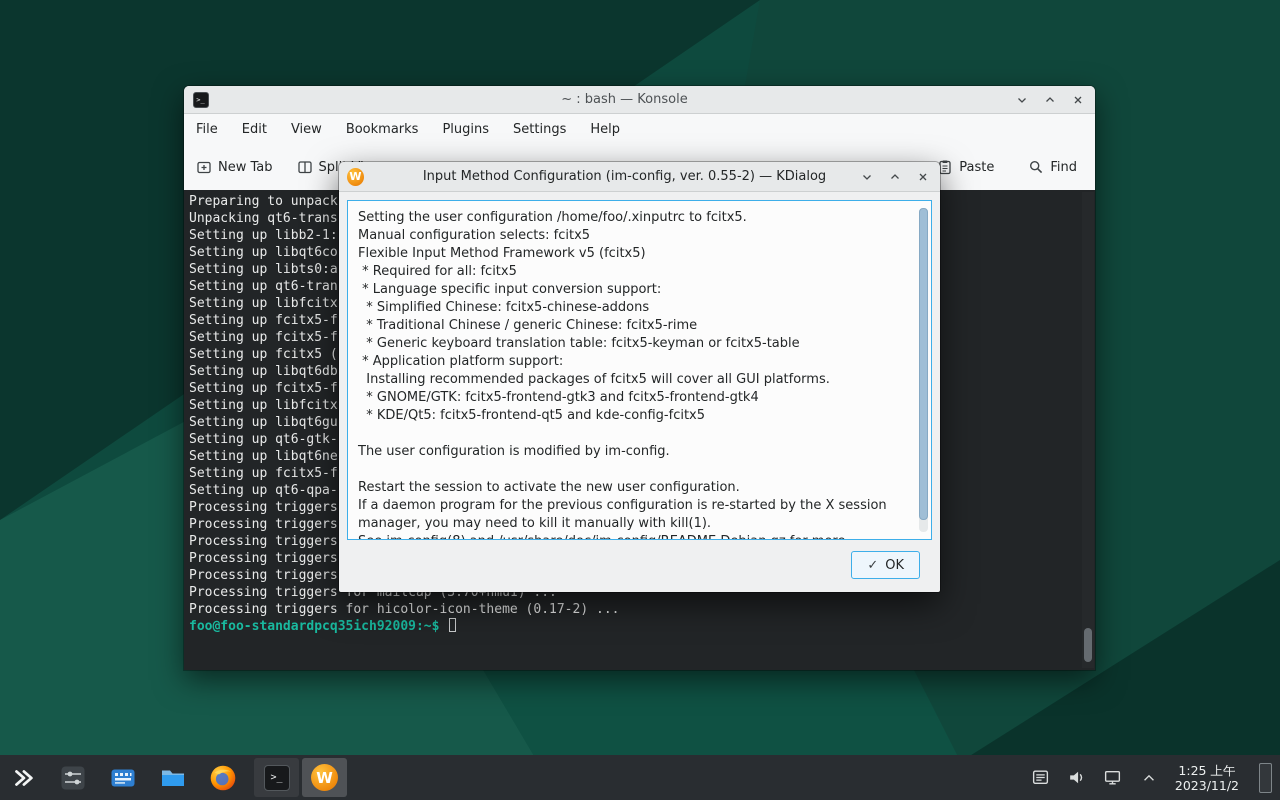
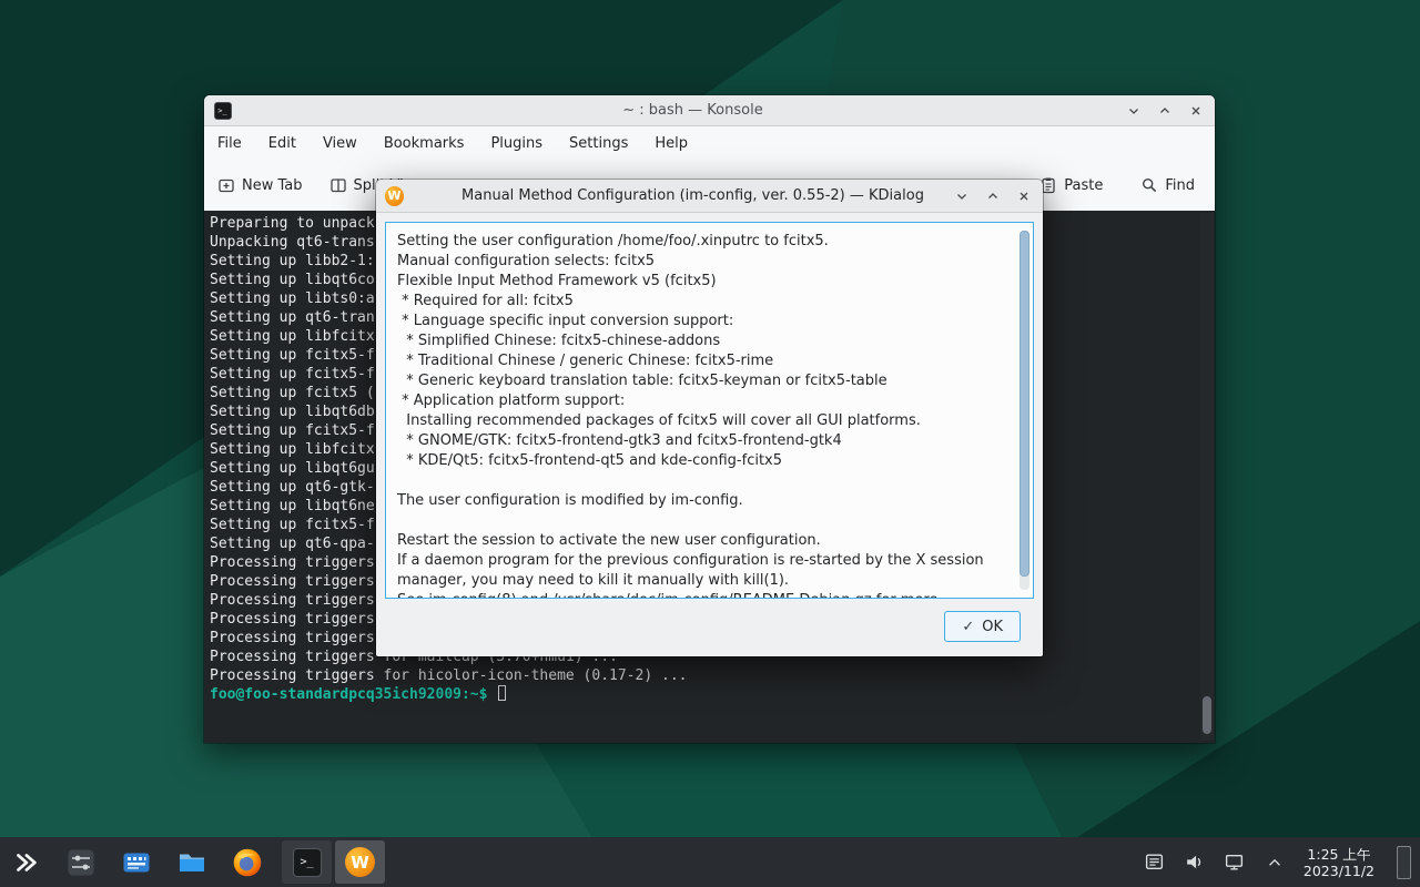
  >_
  ~ : bash — Konsole
  File
  Edit
  View
  Bookmarks
  Plugins
  Settings
  Help
  New Tab
  Paste
  Find
  Preparing to unpack
  Unpacking qt6-trans
  Setting up libb2-1:
  Setting up libqt6co
  Setting up libts0:a
  Setting up qt6-tran
  Setting up libfcitx
  Setting up fcitx5-f
  Setting up fcitx5-f
  Setting up fcitx5 (
  Setting up libqt6db
  Setting up fcitx5-f
  Setting up libfcitx
  Setting up libqt6gu
  Setting up qt6-gtk-
  Setting up libqt6ne
  Setting up fcitx5-f
  Setting up qt6-qpa-
  Processing triggers
  Processing triggers
  Processing triggers
  Processing triggers
  Processing triggers
  Processing triggers for mailcap (3.70+nmu1) ...
  Processing triggers for hicolor-icon-theme (0.17-2) ...
  foo@foo-standardpcq35ich92009:~$
  W
- Input Method Configuration (im-config, ver. 0.55-2) — KDialog
+ Manual Method Configuration (im-config, ver. 0.55-2) — KDialog
  Setting the user configuration /home/foo/.xinputrc to fcitx5.
  Manual configuration selects: fcitx5
  Flexible Input Method Framework v5 (fcitx5)
  * Required for all: fcitx5
  * Language specific input conversion support:
  * Simplified Chinese: fcitx5-chinese-addons
  * Traditional Chinese / generic Chinese: fcitx5-rime
  * Generic keyboard translation table: fcitx5-keyman or fcitx5-table
  * Application platform support:
  Installing recommended packages of fcitx5 will cover all GUI platforms.
  * GNOME/GTK: fcitx5-frontend-gtk3 and fcitx5-frontend-gtk4
  * KDE/Qt5: fcitx5-frontend-qt5 and kde-config-fcitx5
  The user configuration is modified by im-config.
  Restart the session to activate the new user configuration.
  If a daemon program for the previous configuration is re-started by the X session
  manager, you may need to kill it manually with kill(1).
  ✓
  OK
  >_
  W
  1:25 上午
  2023/11/2
